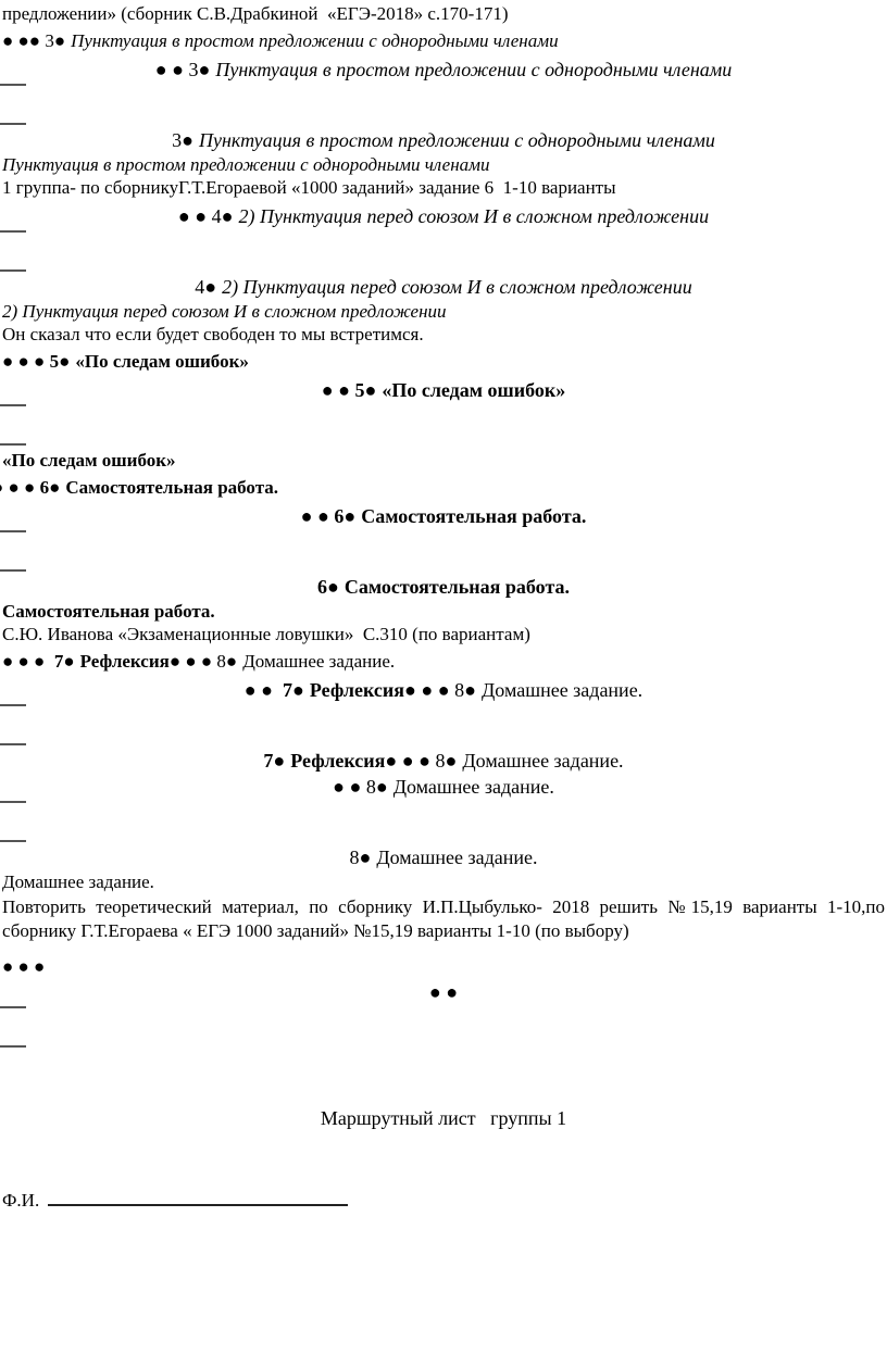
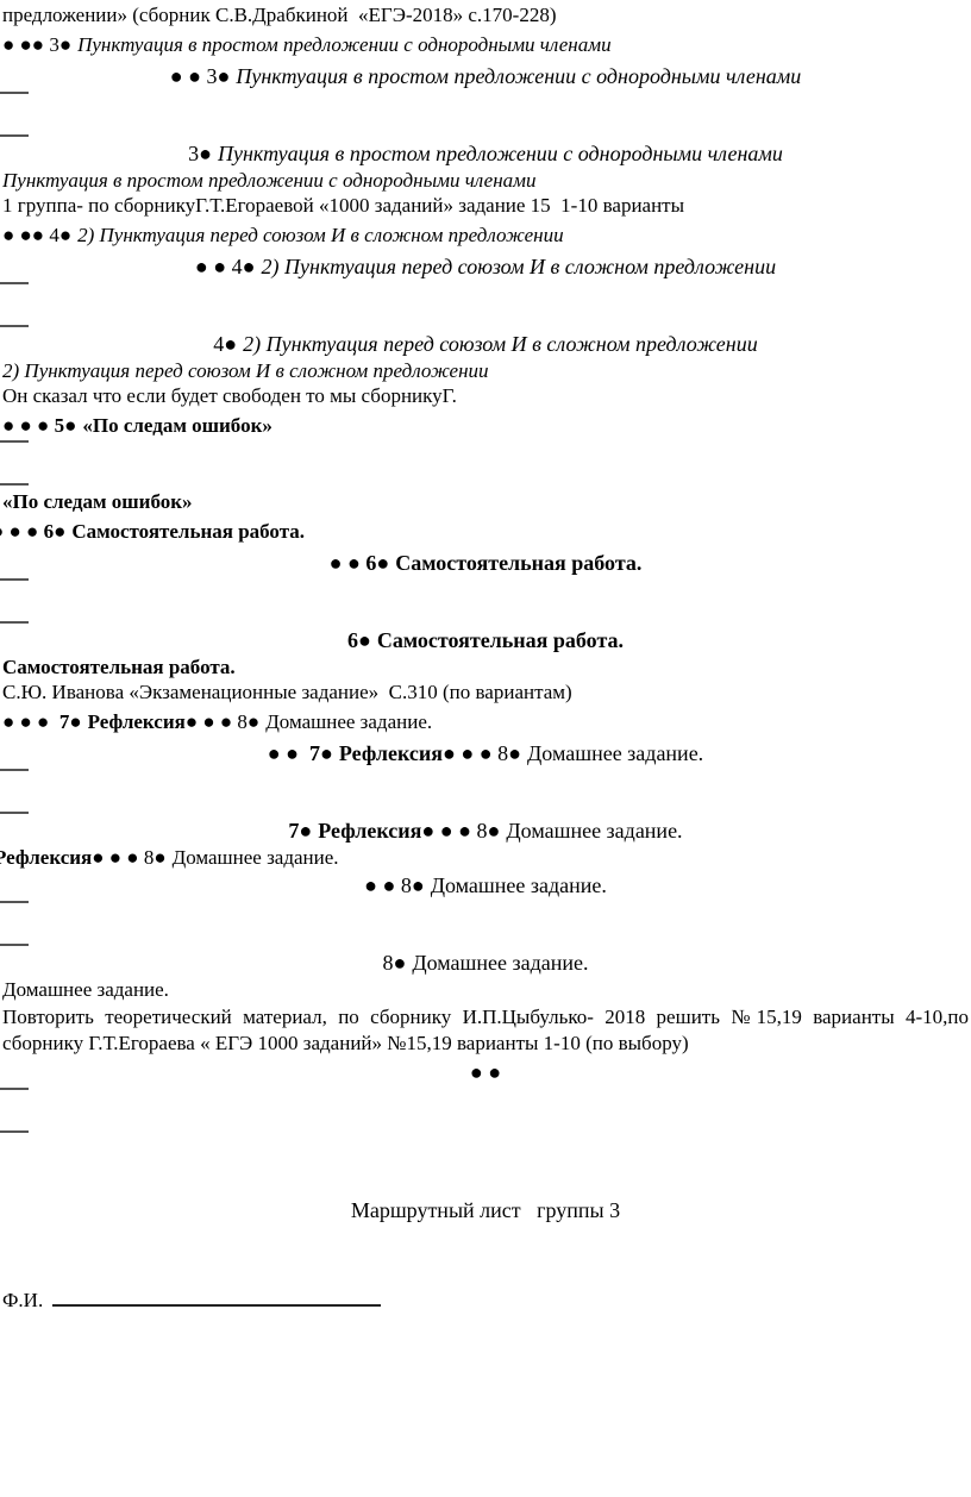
- предложении» (сборник С.В.Драбкиной «ЕГЭ-2018» с.170-171)
+ предложении» (сборник С.В.Драбкиной «ЕГЭ-2018» с.170-228)
  ● ●● 3● Пунктуация в простом предложении с однородными членами
  ● ● 3● Пунктуация в простом предложении с однородными членами
  3● Пунктуация в простом предложении с однородными членами
  Пунктуация в простом предложении с однородными членами
- 1 группа- по сборникуГ.Т.Егораевой «1000 заданий» задание 6 1-10 варианты
+ 1 группа- по сборникуГ.Т.Егораевой «1000 заданий» задание 15 1-10 варианты
+ ● ●● 4● 2) Пунктуация перед союзом И в сложном предложении
  ● ● 4● 2) Пунктуация перед союзом И в сложном предложении
  4● 2) Пунктуация перед союзом И в сложном предложении
  2) Пунктуация перед союзом И в сложном предложении
- Он сказал что если будет свободен то мы встретимся.
+ Он сказал что если будет свободен то мы сборникуГ.
  ● ● ● 5● «По следам ошибок»
- ● ● 5● «По следам ошибок»
  «По следам ошибок»
  ● ● 6● Самостоятельная работа.
  ● ● 6● Самостоятельная работа.
  6● Самостоятельная работа.
  Самостоятельная работа.
- С.Ю. Иванова «Экзаменационные ловушки» С.310 (по вариантам)
+ С.Ю. Иванова «Экзаменационные задание» С.310 (по вариантам)
  ● ● ● 7● Рефлексия● ● ● 8● Домашнее задание.
  ● ● 7● Рефлексия● ● ● 8● Домашнее задание.
  7● Рефлексия● ● ● 8● Домашнее задание.
+ Рефлексия● ● ● 8● Домашнее задание.
  ● ● 8● Домашнее задание.
  8● Домашнее задание.
  Домашнее задание.
- Повторить теоретический материал, по сборнику И.П.Цыбулько- 2018 решить №15,19 варианты 1-10,по сборнику Г.Т.Егораева « ЕГЭ 1000 заданий» №15,19 варианты 1-10 (по выбору)
+ Повторить теоретический материал, по сборнику И.П.Цыбулько- 2018 решить №15,19 варианты 4-10,по сборнику Г.Т.Егораева « ЕГЭ 1000 заданий» №15,19 варианты 1-10 (по выбору)
- ● ● ●
  ● ●
- Маршрутный лист группы 1
+ Маршрутный лист группы 3
  Ф.И.
